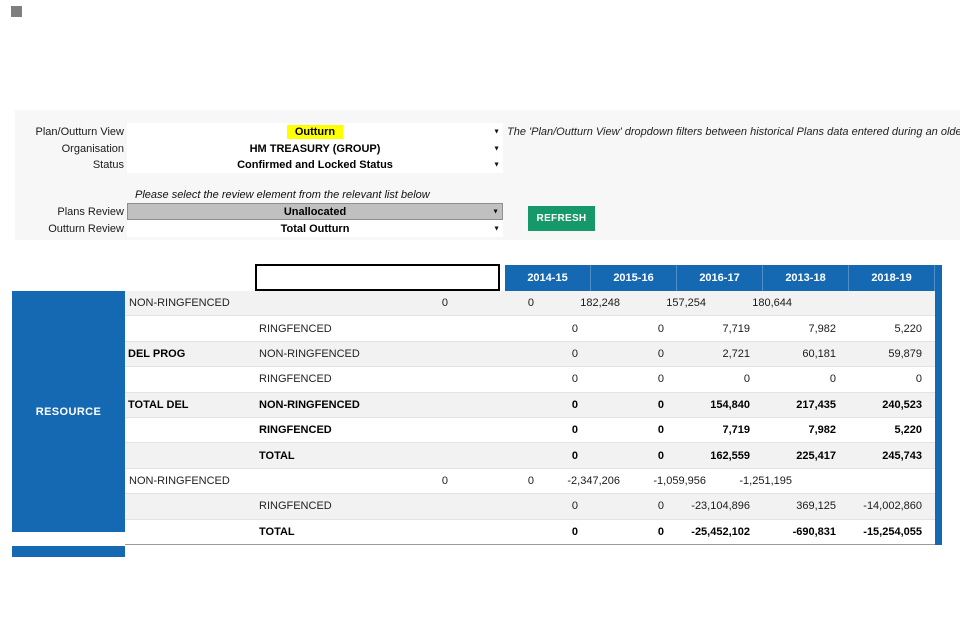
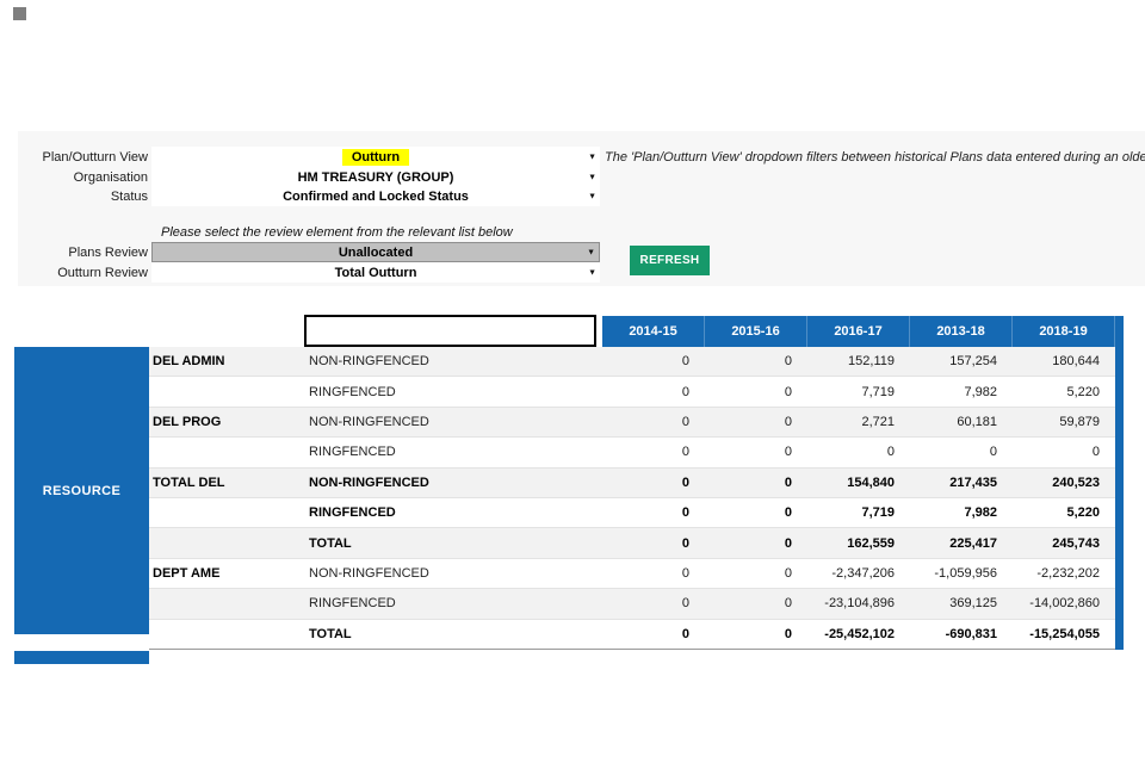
  Plan/Outturn View
  Outturn
  The 'Plan/Outturn View' dropdown filters between historical Plans data entered during an olde
  Organisation
  HM TREASURY (GROUP)
  Status
  Confirmed and Locked Status
  Please select the review element from the relevant list below
  Plans Review
  Unallocated
  Outturn Review
  Total Outturn
  REFRESH
  2014-15
  2015-16
  2016-17
  2013-18
  2018-19
  RESOURCE
+ DEL ADMIN
  NON-RINGFENCED
  0
  0
- 182,248
+ 152,119
  157,254
  180,644
  RINGFENCED
  0
  0
  7,719
  7,982
  5,220
  DEL PROG
  NON-RINGFENCED
  0
  0
  2,721
  60,181
  59,879
  RINGFENCED
  0
  0
  0
  0
  0
  TOTAL DEL
  NON-RINGFENCED
  0
  0
  154,840
  217,435
  240,523
  RINGFENCED
  0
  0
  7,719
  7,982
  5,220
  TOTAL
  0
  0
  162,559
  225,417
  245,743
+ DEPT AME
  NON-RINGFENCED
  0
  0
  -2,347,206
  -1,059,956
- -1,251,195
+ -2,232,202
  RINGFENCED
  0
  0
  -23,104,896
  369,125
  -14,002,860
  TOTAL
  0
  0
  -25,452,102
  -690,831
  -15,254,055
